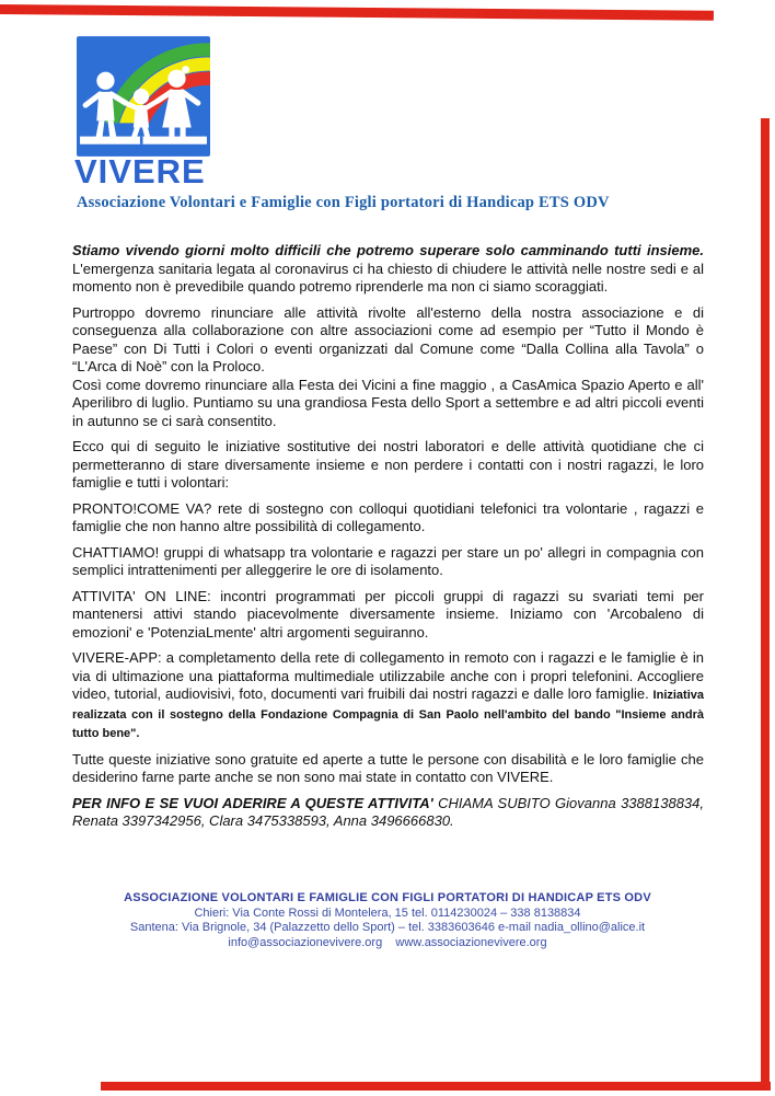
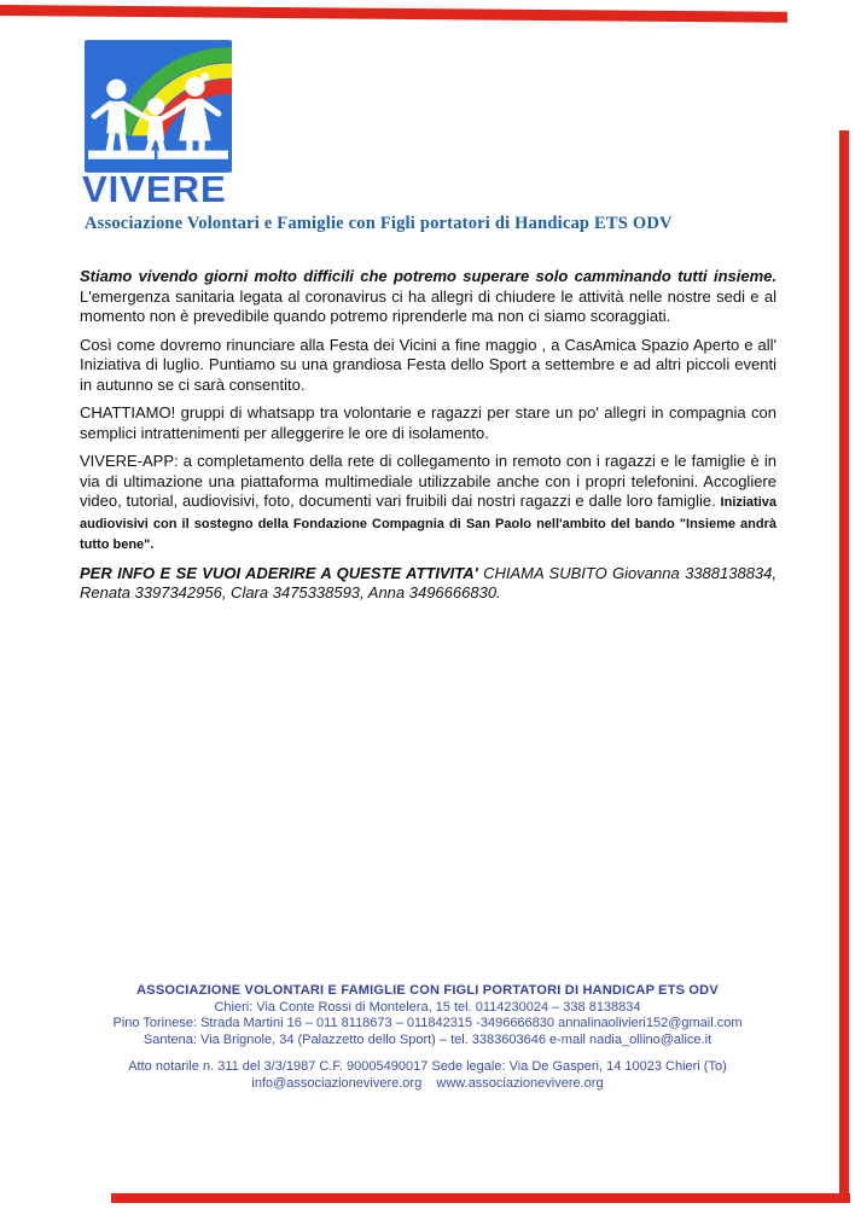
  VIVERE
  Associazione Volontari e Famiglie con Figli portatori di Handicap ETS ODV
- Stiamo vivendo giorni molto difficili che potremo superare solo camminando tutti insieme. L'emergenza sanitaria legata al coronavirus ci ha chiesto di chiudere le attività nelle nostre sedi e al momento non è prevedibile quando potremo riprenderle ma non ci siamo scoraggiati.
+ Stiamo vivendo giorni molto difficili che potremo superare solo camminando tutti insieme. L'emergenza sanitaria legata al coronavirus ci ha allegri di chiudere le attività nelle nostre sedi e al momento non è prevedibile quando potremo riprenderle ma non ci siamo scoraggiati.
- Purtroppo dovremo rinunciare alle attività rivolte all'esterno della nostra associazione e di conseguenza alla collaborazione con altre associazioni come ad esempio per “Tutto il Mondo è Paese” con Di Tutti i Colori o eventi organizzati dal Comune come “Dalla Collina alla Tavola” o “L'Arca di Noè” con la Proloco.
- Così come dovremo rinunciare alla Festa dei Vicini a fine maggio , a CasAmica Spazio Aperto e all' Aperilibro di luglio. Puntiamo su una grandiosa Festa dello Sport a settembre e ad altri piccoli eventi in autunno se ci sarà consentito.
+ Così come dovremo rinunciare alla Festa dei Vicini a fine maggio , a CasAmica Spazio Aperto e all' Iniziativa di luglio. Puntiamo su una grandiosa Festa dello Sport a settembre e ad altri piccoli eventi in autunno se ci sarà consentito.
- Ecco qui di seguito le iniziative sostitutive dei nostri laboratori e delle attività quotidiane che ci permetteranno di stare diversamente insieme e non perdere i contatti con i nostri ragazzi, le loro famiglie e tutti i volontari:
- PRONTO!COME VA? rete di sostegno con colloqui quotidiani telefonici tra volontarie , ragazzi e famiglie che non hanno altre possibilità di collegamento.
  CHATTIAMO! gruppi di whatsapp tra volontarie e ragazzi per stare un po' allegri in compagnia con semplici intrattenimenti per alleggerire le ore di isolamento.
- ATTIVITA' ON LINE: incontri programmati per piccoli gruppi di ragazzi su svariati temi per mantenersi attivi stando piacevolmente diversamente insieme. Iniziamo con 'Arcobaleno di emozioni' e 'PotenziaLmente' altri argomenti seguiranno.
- VIVERE-APP: a completamento della rete di collegamento in remoto con i ragazzi e le famiglie è in via di ultimazione una piattaforma multimediale utilizzabile anche con i propri telefonini. Accogliere video, tutorial, audiovisivi, foto, documenti vari fruibili dai nostri ragazzi e dalle loro famiglie. Iniziativa realizzata con il sostegno della Fondazione Compagnia di San Paolo nell'ambito del bando "Insieme andrà tutto bene".
+ VIVERE-APP: a completamento della rete di collegamento in remoto con i ragazzi e le famiglie è in via di ultimazione una piattaforma multimediale utilizzabile anche con i propri telefonini. Accogliere video, tutorial, audiovisivi, foto, documenti vari fruibili dai nostri ragazzi e dalle loro famiglie. Iniziativa audiovisivi con il sostegno della Fondazione Compagnia di San Paolo nell'ambito del bando "Insieme andrà tutto bene".
- Tutte queste iniziative sono gratuite ed aperte a tutte le persone con disabilità e le loro famiglie che desiderino farne parte anche se non sono mai state in contatto con VIVERE.
  PER INFO E SE VUOI ADERIRE A QUESTE ATTIVITA' CHIAMA SUBITO Giovanna 3388138834, Renata 3397342956, Clara 3475338593, Anna 3496666830.
  ASSOCIAZIONE VOLONTARI E FAMIGLIE CON FIGLI PORTATORI DI HANDICAP ETS ODV
  Chieri: Via Conte Rossi di Montelera, 15 tel. 0114230024 – 338 8138834
+ Pino Torinese: Strada Martini 16 – 011 8118673 – 011842315 -3496666830 annalinaolivieri152@gmail.com
  Santena: Via Brignole, 34 (Palazzetto dello Sport) – tel. 3383603646 e-mail nadia_ollino@alice.it
+ Atto notarile n. 311 del 3/3/1987 C.F. 90005490017 Sede legale: Via De Gasperi, 14 10023 Chieri (To)
  info@associazionevivere.org www.associazionevivere.org
